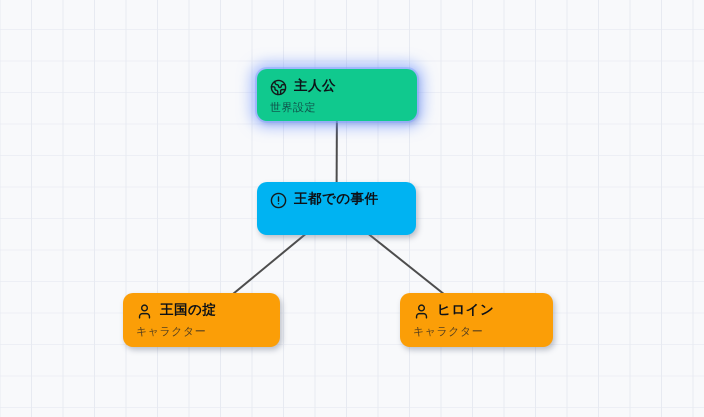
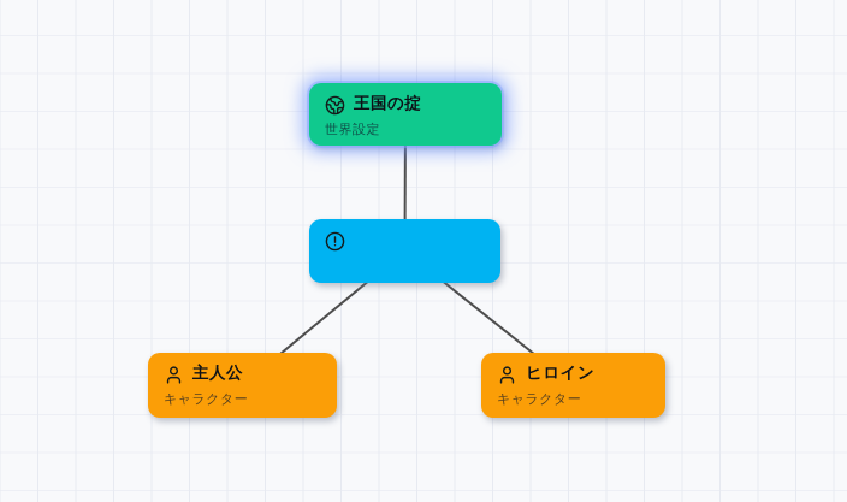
- 主人公
+ 王国の掟
  世界設定
- 王都での事件
- 王国の掟
+ 主人公
  キャラクター
  ヒロイン
  キャラクター
